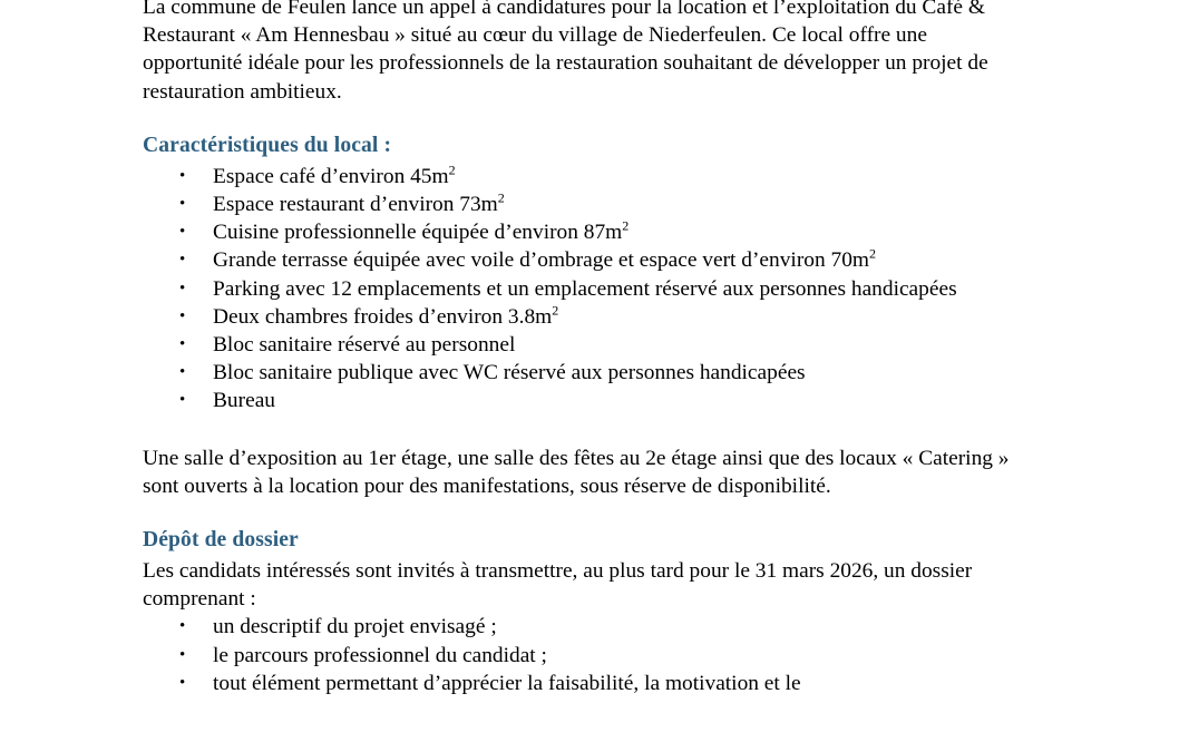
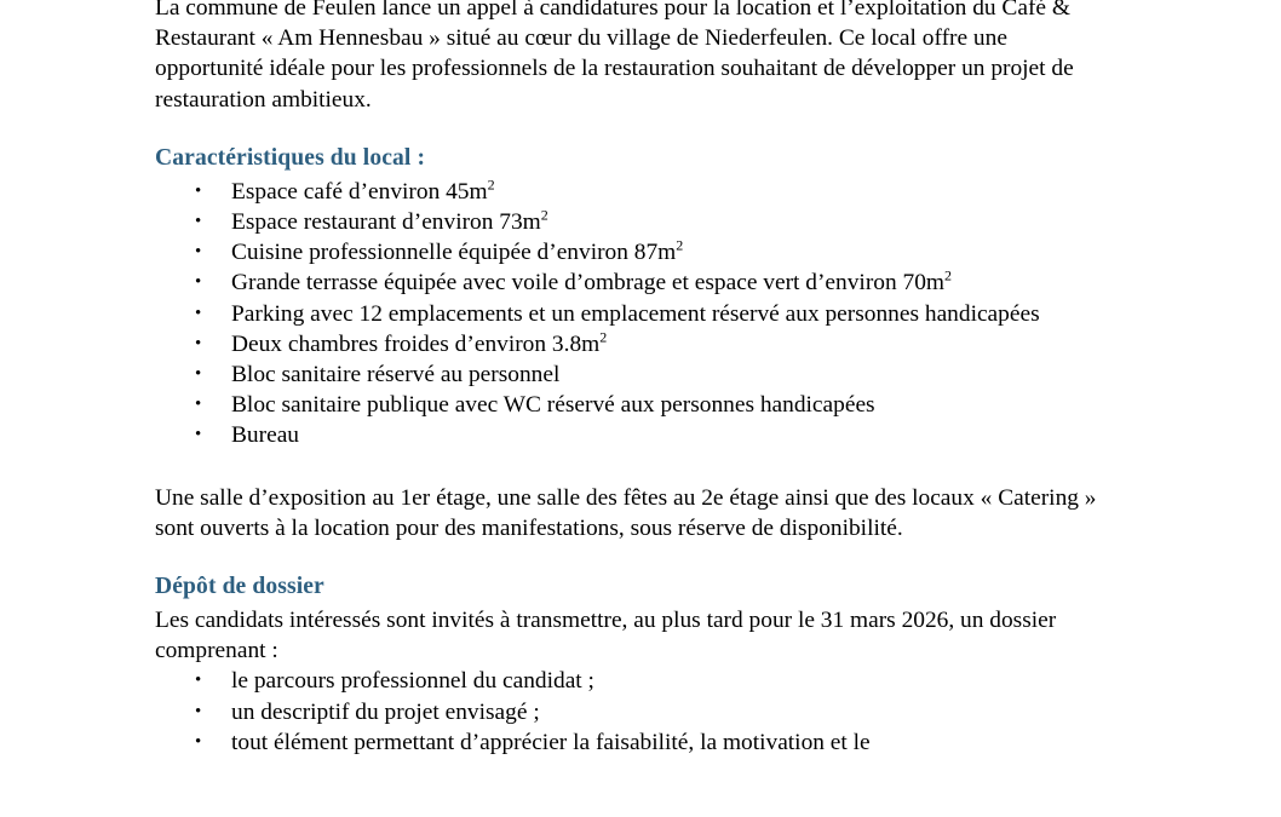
  La commune de Feulen lance un appel à candidatures pour la location et l’exploitation du Café & Restaurant « Am Hennesbau » situé au cœur du village de Niederfeulen. Ce local offre une opportunité idéale pour les professionnels de la restauration souhaitant de développer un projet de restauration ambitieux.
  Caractéristiques du local :
  •
  Espace café d’environ 45m2
  •
  Espace restaurant d’environ 73m2
  •
  Cuisine professionnelle équipée d’environ 87m2
  •
  Grande terrasse équipée avec voile d’ombrage et espace vert d’environ 70m2
  •
  Parking avec 12 emplacements et un emplacement réservé aux personnes handicapées
  •
  Deux chambres froides d’environ 3.8m2
  •
  Bloc sanitaire réservé au personnel
  •
  Bloc sanitaire publique avec WC réservé aux personnes handicapées
  •
  Bureau
  Une salle d’exposition au 1er étage, une salle des fêtes au 2e étage ainsi que des locaux « Catering » sont ouverts à la location pour des manifestations, sous réserve de disponibilité.
  Dépôt de dossier
  Les candidats intéressés sont invités à transmettre, au plus tard pour le 31 mars 2026, un dossier comprenant :
  •
- un descriptif du projet envisagé ;
+ le parcours professionnel du candidat ;
  •
- le parcours professionnel du candidat ;
+ un descriptif du projet envisagé ;
  •
  tout élément permettant d’apprécier la faisabilité, la motivation et le
